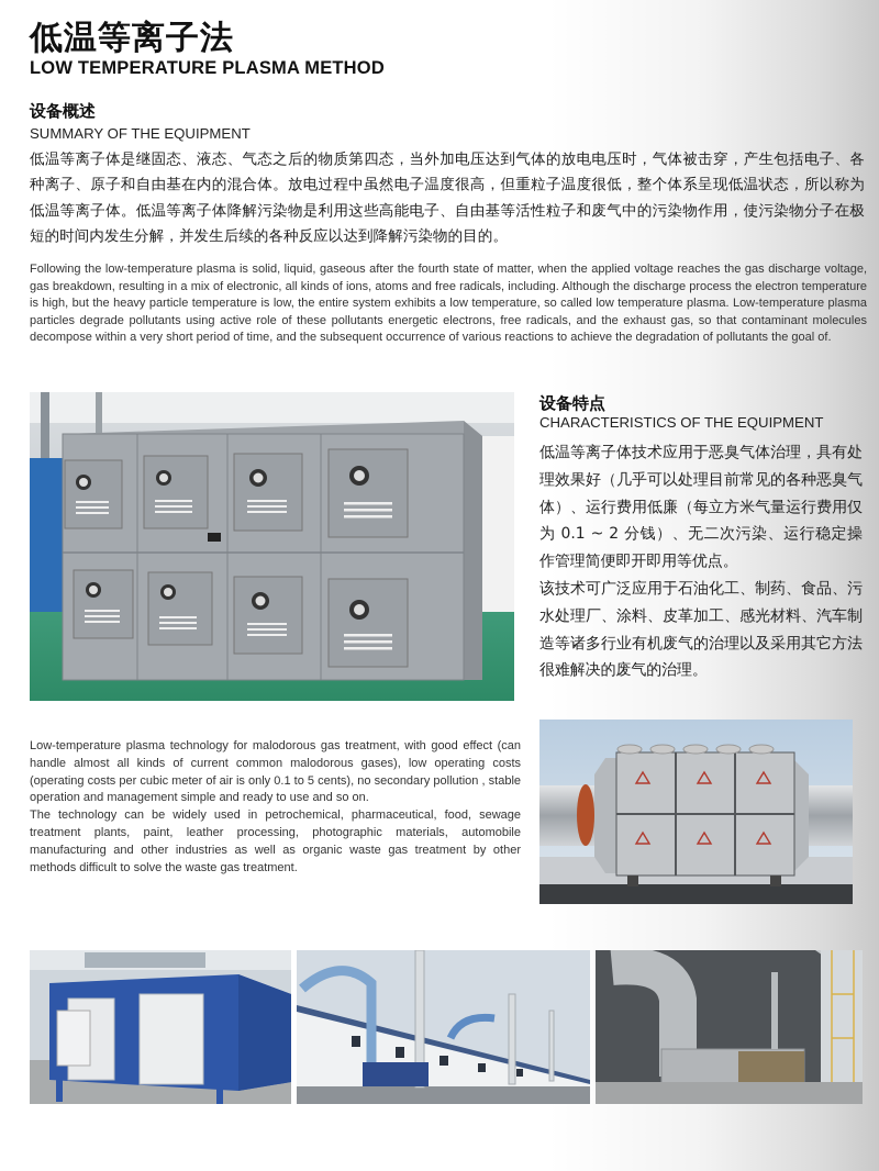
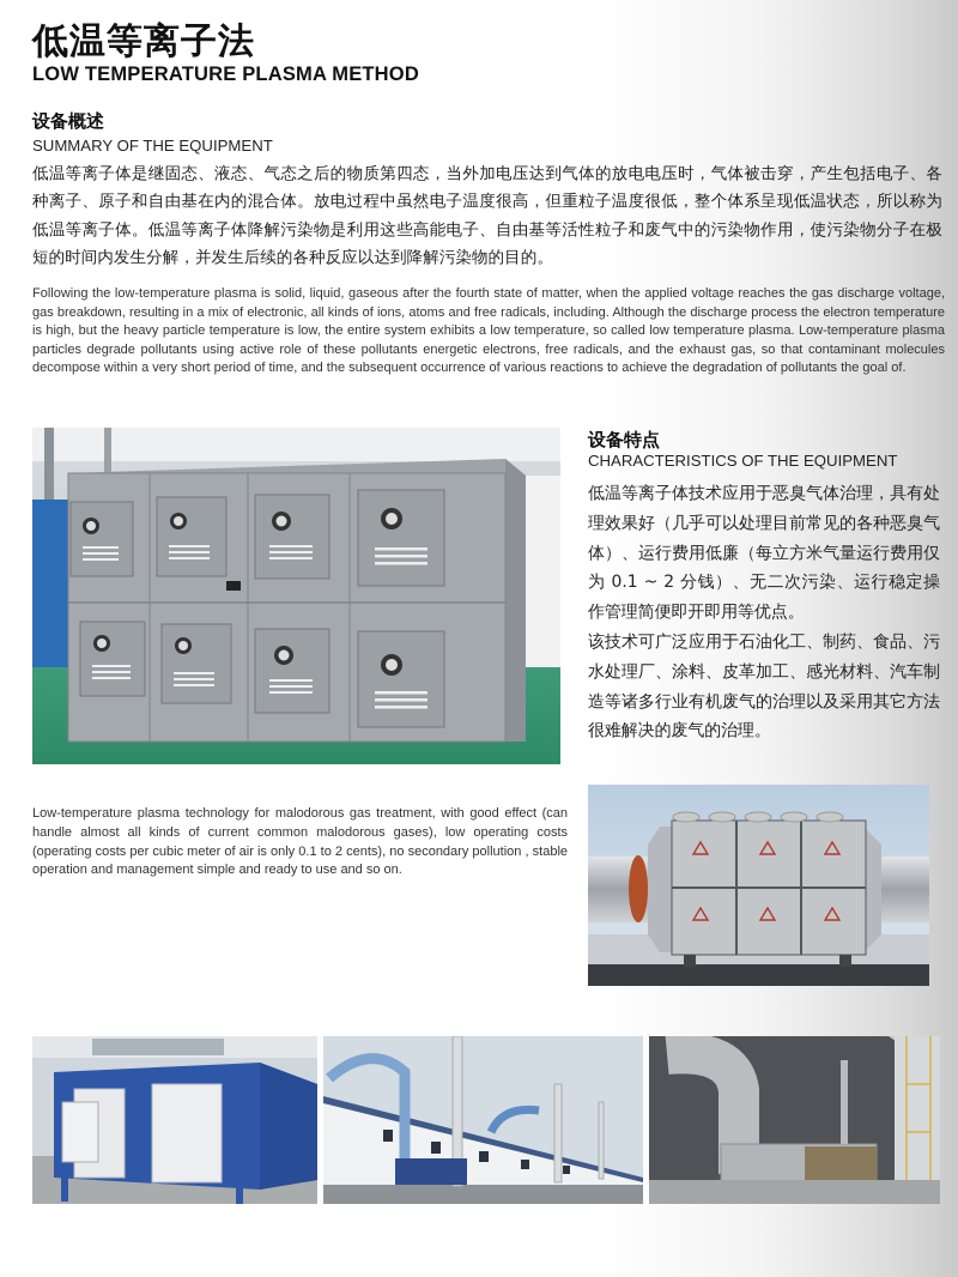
  低温等离子法
  LOW TEMPERATURE PLASMA METHOD
  设备概述
  SUMMARY OF THE EQUIPMENT
  低温等离子体是继固态、液态、气态之后的物质第四态，当外加电压达到气体的放电电压时，气体被击穿，产生包括电子、各种离子、原子和自由基在内的混合体。放电过程中虽然电子温度很高，但重粒子温度很低，整个体系呈现低温状态，所以称为低温等离子体。低温等离子体降解污染物是利用这些高能电子、自由基等活性粒子和废气中的污染物作用，使污染物分子在极短的时间内发生分解，并发生后续的各种反应以达到降解污染物的目的。
  Following the low-temperature plasma is solid, liquid, gaseous after the fourth state of matter, when the applied voltage reaches the gas discharge voltage, gas breakdown, resulting in a mix of electronic, all kinds of ions, atoms and free radicals, including. Although the discharge process the electron temperature is high, but the heavy particle temperature is low, the entire system exhibits a low temperature, so called low temperature plasma. Low-temperature plasma particles degrade pollutants using active role of these pollutants energetic electrons, free radicals, and the exhaust gas, so that contaminant molecules decompose within a very short period of time, and the subsequent occurrence of various reactions to achieve the degradation of pollutants the goal of.
  设备特点
  CHARACTERISTICS OF THE EQUIPMENT
  低温等离子体技术应用于恶臭气体治理，具有处理效果好（几乎可以处理目前常见的各种恶臭气体）、运行费用低廉（每立方米气量运行费用仅为 0.1 ~ 2 分钱）、无二次污染、运行稳定操作管理简便即开即用等优点。
  该技术可广泛应用于石油化工、制药、食品、污水处理厂、涂料、皮革加工、感光材料、汽车制造等诸多行业有机废气的治理以及采用其它方法很难解决的废气的治理。
- Low-temperature plasma technology for malodorous gas treatment, with good effect (can handle almost all kinds of current common malodorous gases), low operating costs (operating costs per cubic meter of air is only 0.1 to 5 cents), no secondary pollution , stable operation and management simple and ready to use and so on.
+ Low-temperature plasma technology for malodorous gas treatment, with good effect (can handle almost all kinds of current common malodorous gases), low operating costs (operating costs per cubic meter of air is only 0.1 to 2 cents), no secondary pollution , stable operation and management simple and ready to use and so on.
- The technology can be widely used in petrochemical, pharmaceutical, food, sewage treatment plants, paint, leather processing, photographic materials, automobile manufacturing and other industries as well as organic waste gas treatment by other methods difficult to solve the waste gas treatment.
